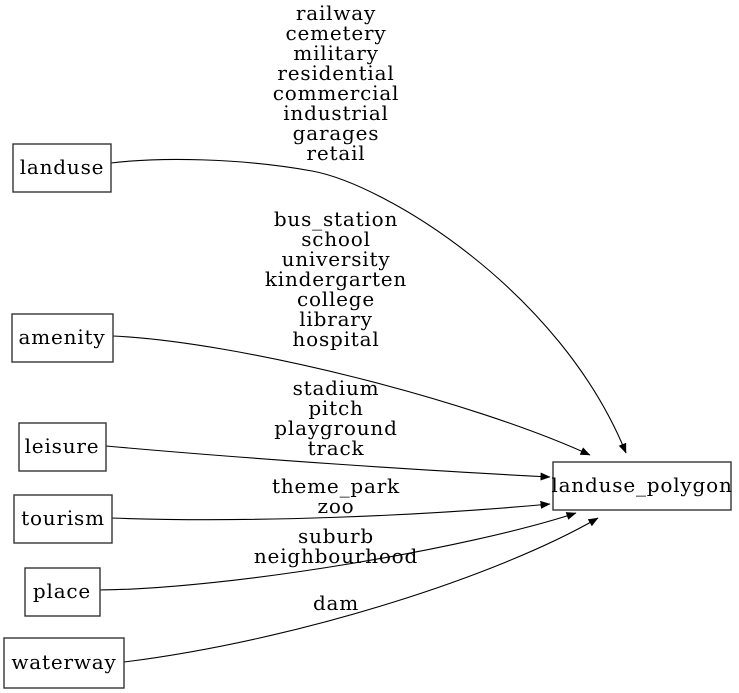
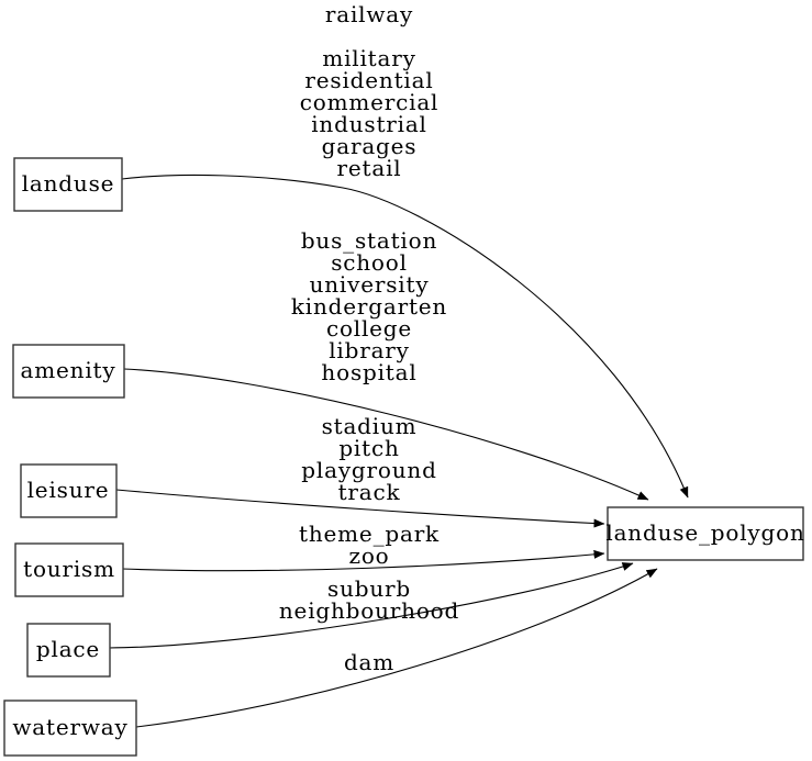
  railway
- cemetery
  military
  residential
  commercial
  industrial
  garages
  retail
  bus_station
  school
  university
  kindergarten
  college
  library
  hospital
  stadium
  pitch
  playground
  track
  theme_park
  zoo
  suburb
  neighbourhood
  dam
  landuse
  amenity
  leisure
  tourism
  place
  waterway
  landuse_polygon
